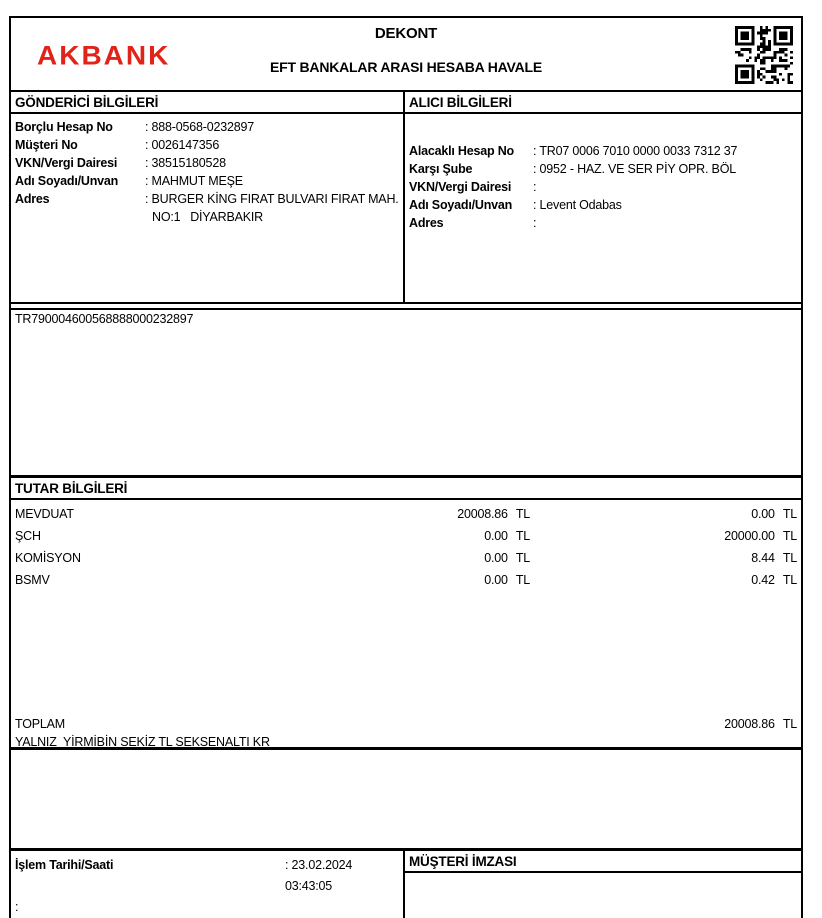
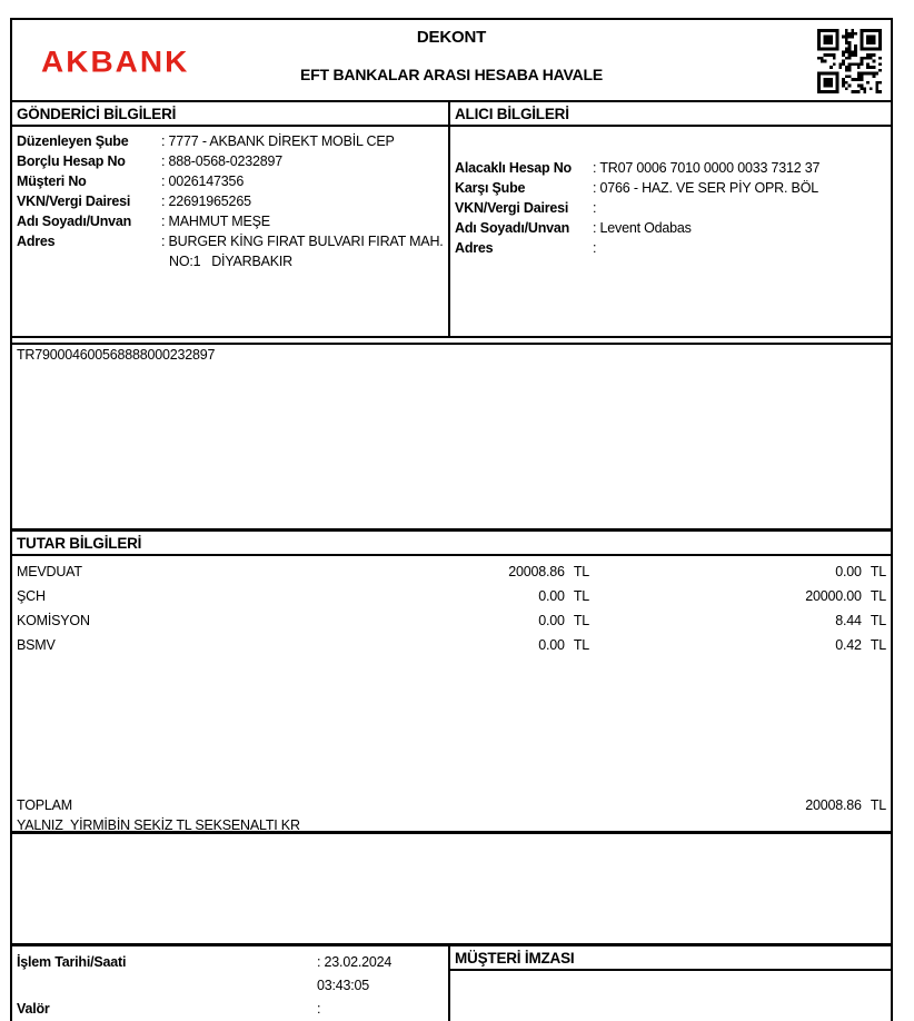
  AKBANK
  DEKONT
  EFT BANKALAR ARASI HESABA HAVALE
  GÖNDERİCİ BİLGİLERİ
+ Düzenleyen Şube
+ 7777 - AKBANK DİREKT MOBİL CEP
  Borçlu Hesap No
  888-0568-0232897
  Müşteri No
  0026147356
  VKN/Vergi Dairesi
- 38515180528
+ 22691965265
  Adı Soyadı/Unvan
  MAHMUT MEŞE
  Adres
  BURGER KİNG FIRAT BULVARI FIRAT MAH.
  NO:1 DİYARBAKIR
  ALICI BİLGİLERİ
  Alacaklı Hesap No
  TR07 0006 7010 0000 0033 7312 37
  Karşı Şube
- 0952 - HAZ. VE SER PİY OPR. BÖL
+ 0766 - HAZ. VE SER PİY OPR. BÖL
  VKN/Vergi Dairesi
  Adı Soyadı/Unvan
  Levent Odabas
  Adres
  TR790004600568888000232897
  TUTAR BİLGİLERİ
  MEVDUAT
  20008.86 TL
  0.00 TL
  ŞCH
  0.00 TL
  20000.00 TL
  KOMİSYON
  0.00 TL
  8.44 TL
  BSMV
  0.00 TL
  0.42 TL
  TOPLAM
  20008.86 TL
  YALNIZ YİRMİBİN SEKİZ TL SEKSENALTI KR
  İşlem Tarihi/Saati
  23.02.2024 03:43:05
+ Valör
  MÜŞTERİ İMZASI
